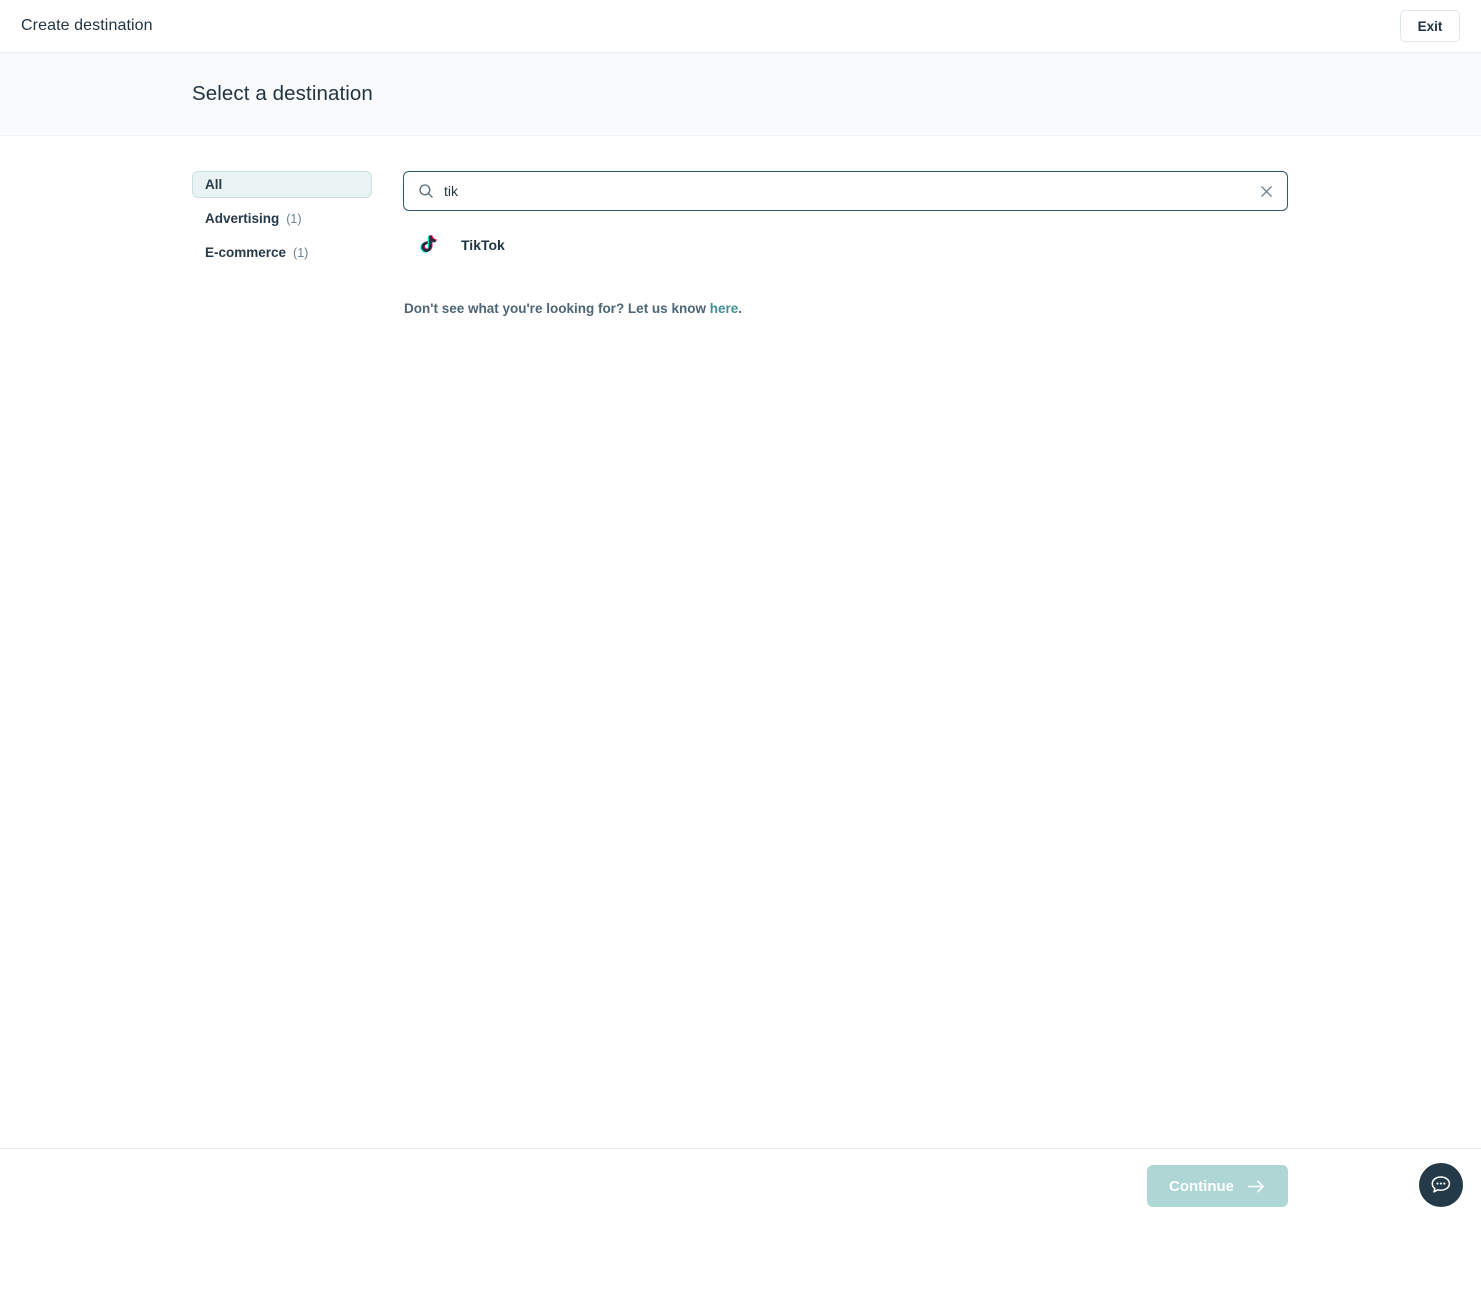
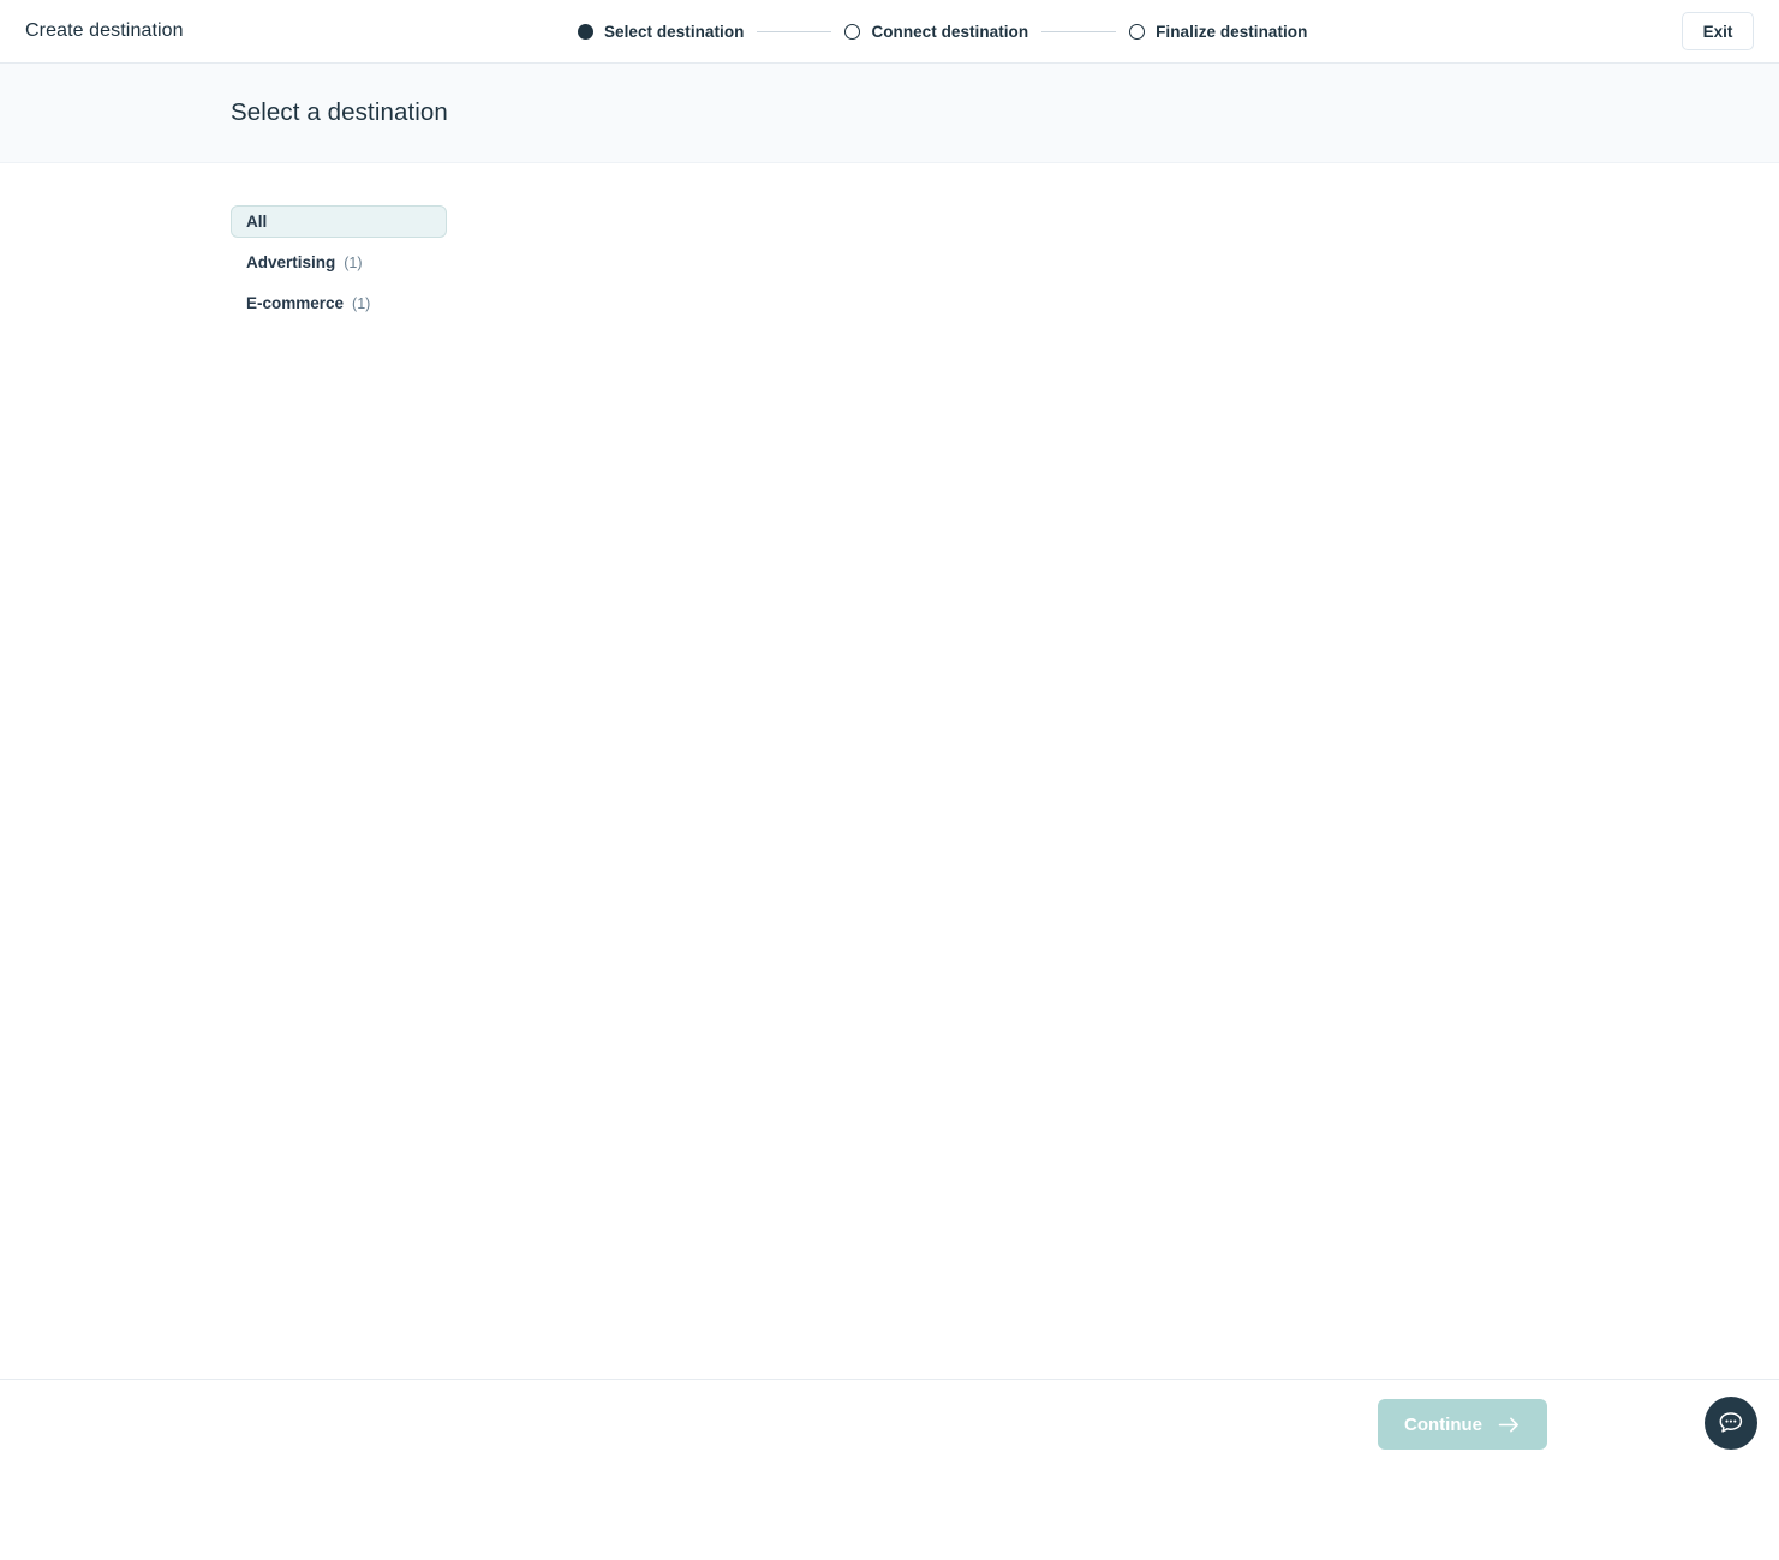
  Create destination
+ Select destination
+ Connect destination
+ Finalize destination
  Exit
  Select a destination
  All
  Advertising
  (1)
  E-commerce
  (1)
- tik
- TikTok
- Don't see what you're looking for? Let us know here.
  Continue
